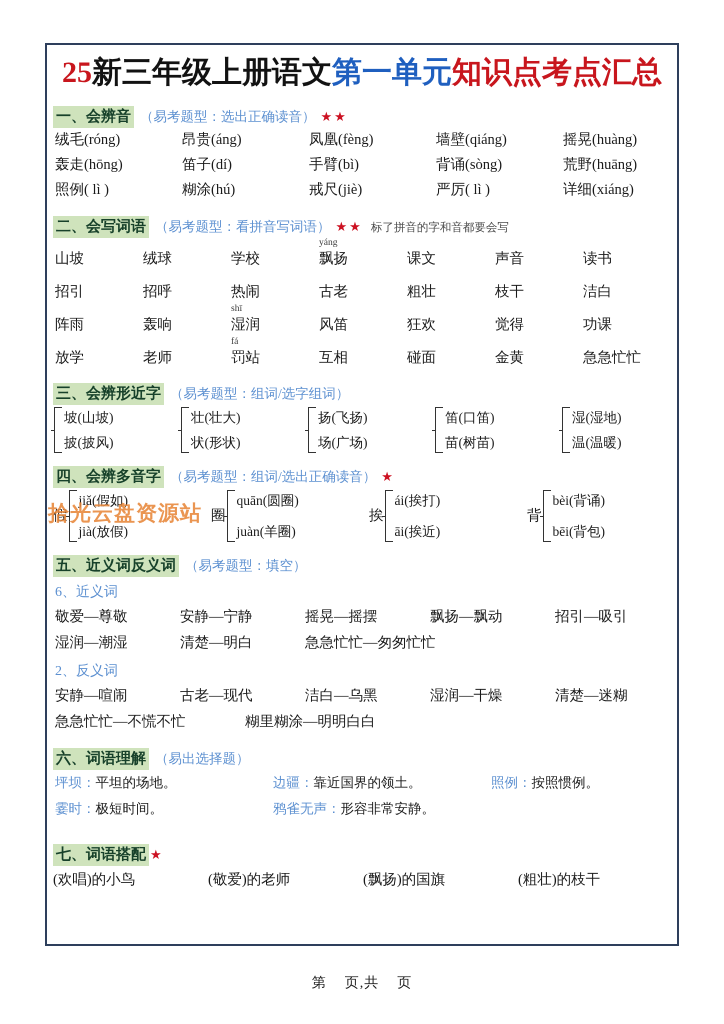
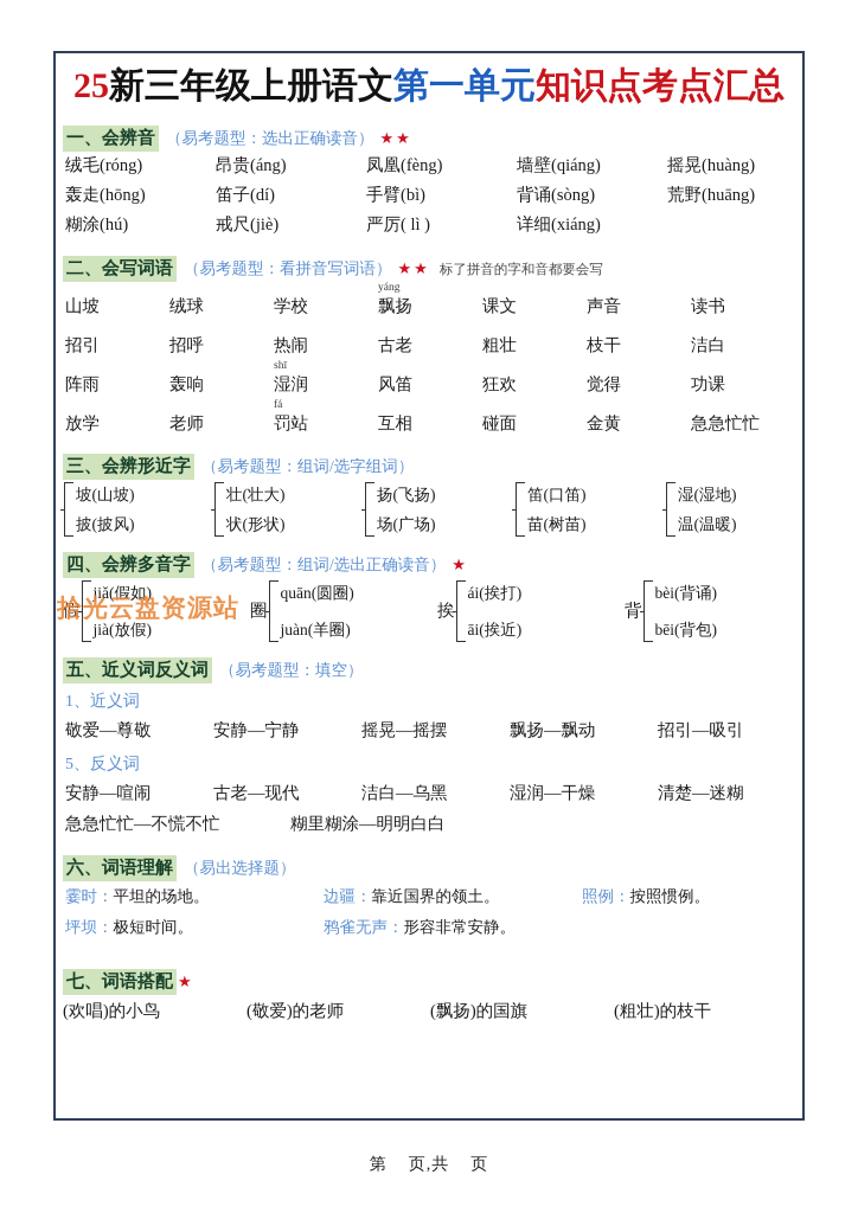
  25新三年级上册语文第一单元知识点考点汇总
  一、会辨音 （易考题型：选出正确读音） ★★
  绒毛(róng)
  昂贵(áng)
  凤凰(fèng)
  墙壁(qiáng)
  摇晃(huàng)
  轰走(hōng)
  笛子(dí)
  手臂(bì)
  背诵(sòng)
  荒野(huāng)
- 照例( lì )
  糊涂(hú)
  戒尺(jiè)
  严厉( lì )
  详细(xiáng)
  二、会写词语 （易考题型：看拼音写词语） ★★ 标了拼音的字和音都要会写
  山坡
  绒球
  学校
  yáng
  飘扬
  课文
  声音
  读书
  招引
  招呼
  热闹
  古老
  粗壮
  枝干
  洁白
  阵雨
  轰响
  shī
  湿润
  风笛
  狂欢
  觉得
  功课
  放学
  老师
  fá
  罚站
  互相
  碰面
  金黄
  急急忙忙
  三、会辨形近字 （易考题型：组词/选字组词）
  坡(山坡)
  披(披风)
  壮(壮大)
  状(形状)
  扬(飞扬)
  场(广场)
  笛(口笛)
  苗(树苗)
  湿(湿地)
  温(温暖)
  四、会辨多音字 （易考题型：组词/选出正确读音） ★
  假
  jiǎ(假如)
  jià(放假)
  圈
  quān(圆圈)
  juàn(羊圈)
  挨
  ái(挨打)
  āi(挨近)
  背
  bèi(背诵)
  bēi(背包)
  五、近义词反义词 （易考题型：填空）
- 6、近义词
+ 1、近义词
  敬爱—尊敬
  安静—宁静
  摇晃—摇摆
  飘扬—飘动
  招引—吸引
- 湿润—潮湿
- 清楚—明白
- 急急忙忙—匆匆忙忙
- 2、反义词
+ 5、反义词
  安静—喧闹
  古老—现代
  洁白—乌黑
  湿润—干燥
  清楚—迷糊
  急急忙忙—不慌不忙
  糊里糊涂—明明白白
  六、词语理解 （易出选择题）
- 坪坝：平坦的场地。
+ 霎时：平坦的场地。
  边疆：靠近国界的领土。
  照例：按照惯例。
- 霎时：极短时间。
+ 坪坝：极短时间。
  鸦雀无声：形容非常安静。
  七、词语搭配 ★
  (欢唱)的小鸟
  (敬爱)的老师
  (飘扬)的国旗
  (粗壮)的枝干
  拾光云盘资源站
  第 页,共 页
